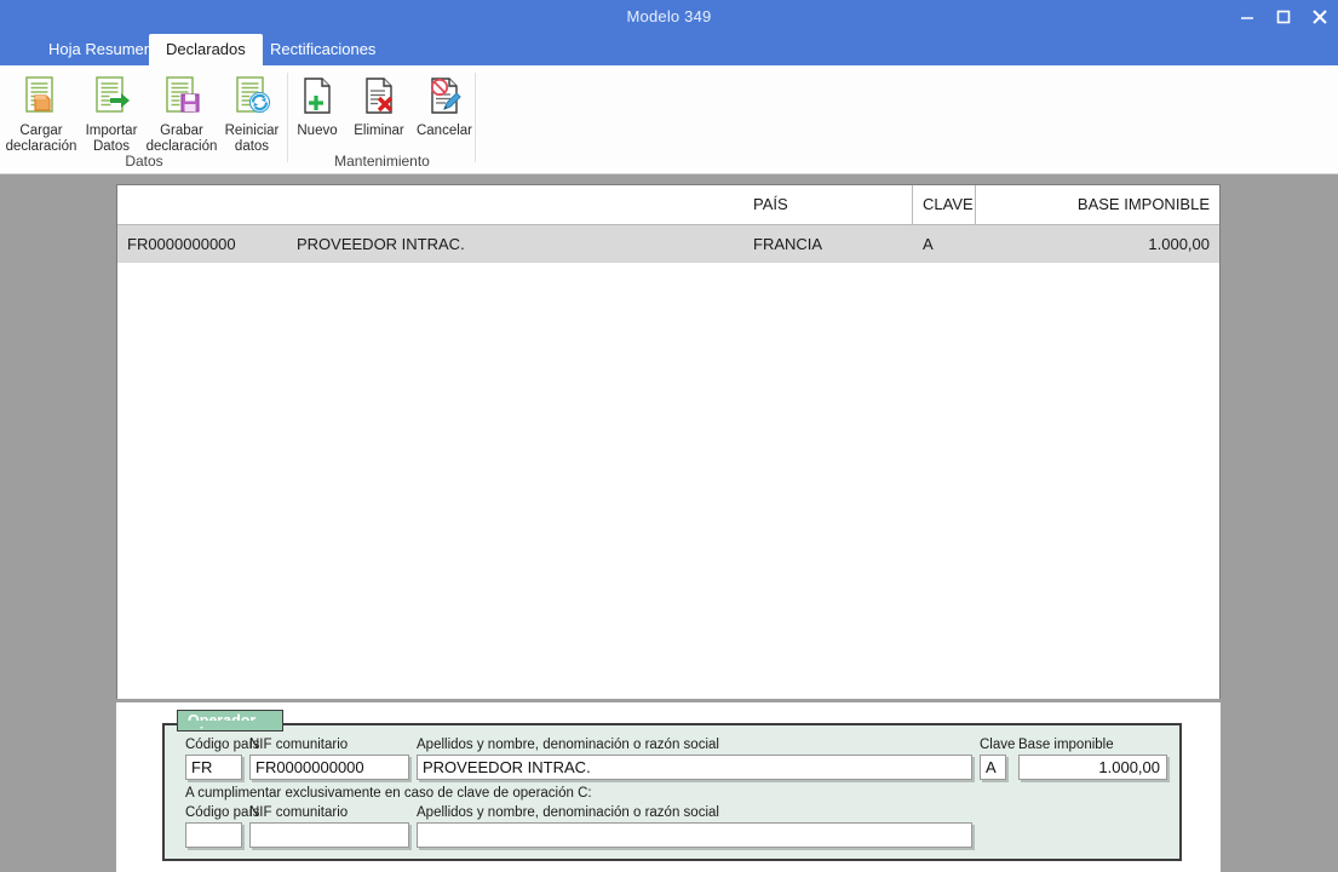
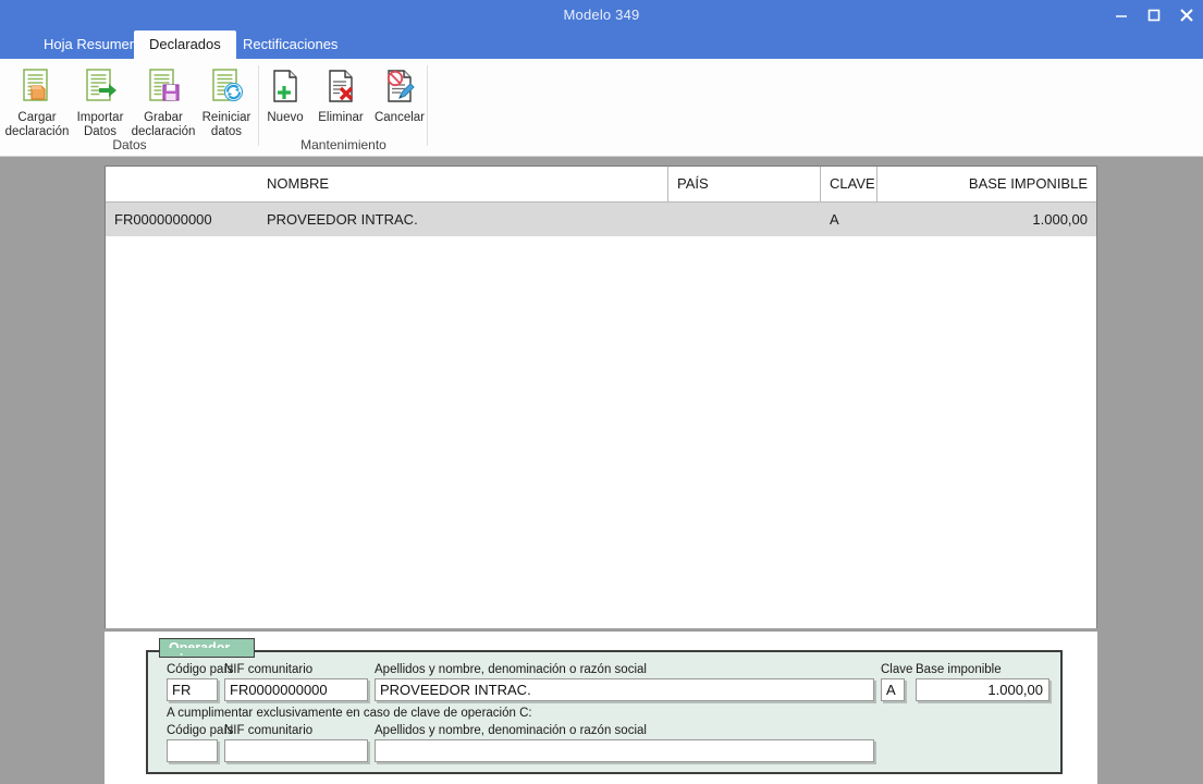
  Modelo 349
  Hoja Resume
  Declarados
  Rectificaciones
  Cargar
  declaración
  Importar
  Datos
  Grabar
  declaración
  Reiniciar
  datos
  Datos
  Nuevo
  Eliminar
  Cancelar
  Mantenimiento
+ NOMBRE
  PAÍS
  CLAVE
  BASE IMPONIBLE
  FR0000000000
  PROVEEDOR INTRAC.
- FRANCIA
  A
  1.000,00
  Código país
  NIF comunitario
  Apellidos y nombre, denominación o razón social
  Clave
  Base imponible
  FR
  FR0000000000
  PROVEEDOR INTRAC.
  A
  1.000,00
  A cumplimentar exclusivamente en caso de clave de operación C:
  Código país
  NIF comunitario
  Apellidos y nombre, denominación o razón social
